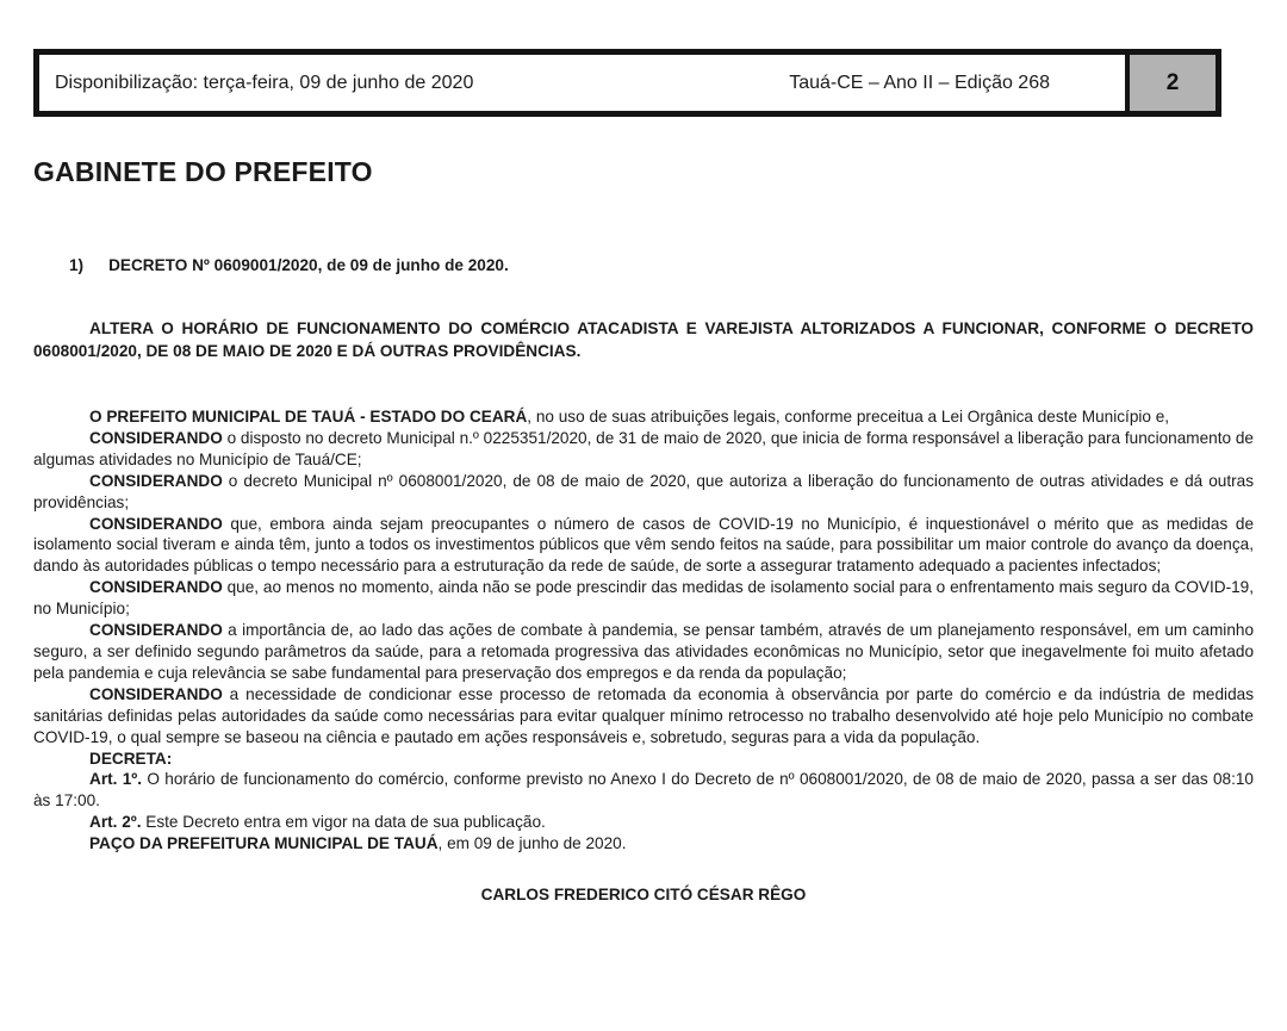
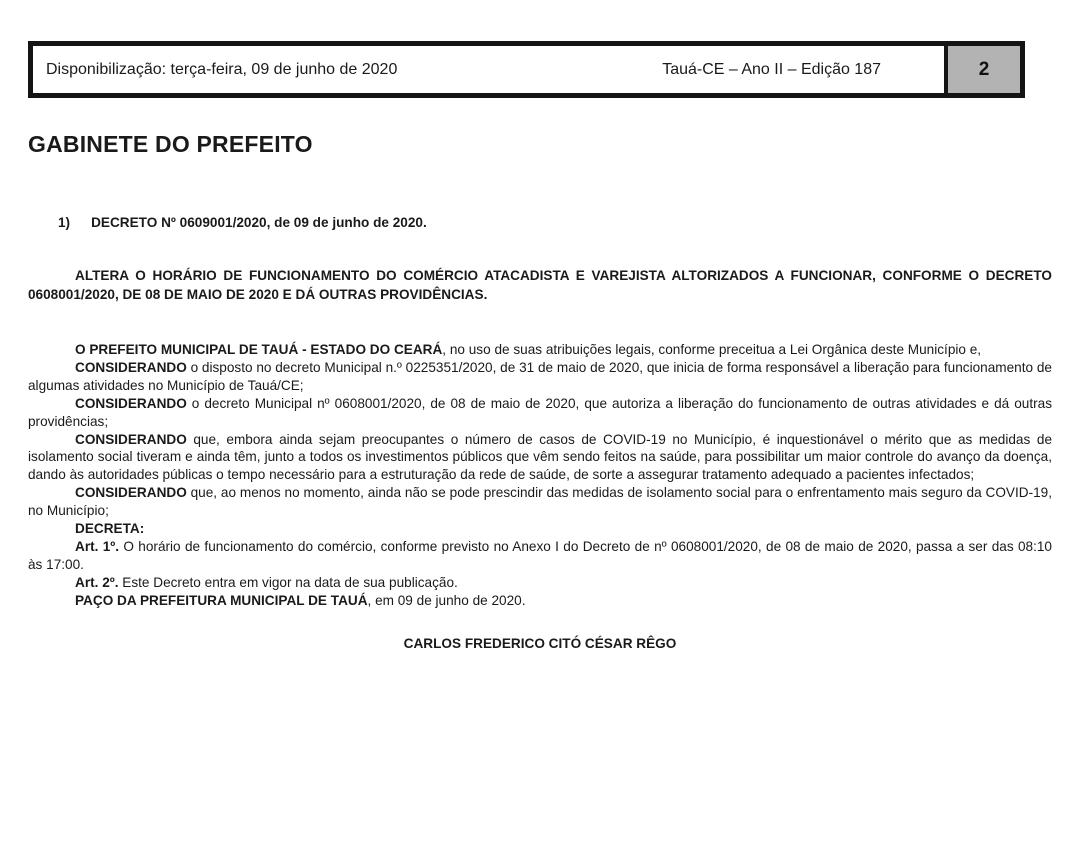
  Disponibilização: terça-feira, 09 de junho de 2020
- Tauá-CE – Ano II – Edição 268
+ Tauá-CE – Ano II – Edição 187
  2
  GABINETE DO PREFEITO
  1) DECRETO Nº 0609001/2020, de 09 de junho de 2020.
  ALTERA O HORÁRIO DE FUNCIONAMENTO DO COMÉRCIO ATACADISTA E VAREJISTA ALTORIZADOS A FUNCIONAR, CONFORME O DECRETO 0608001/2020, DE 08 DE MAIO DE 2020 E DÁ OUTRAS PROVIDÊNCIAS.
  O PREFEITO MUNICIPAL DE TAUÁ - ESTADO DO CEARÁ, no uso de suas atribuições legais, conforme preceitua a Lei Orgânica deste Município e,
  CONSIDERANDO o disposto no decreto Municipal n.º 0225351/2020, de 31 de maio de 2020, que inicia de forma responsável a liberação para funcionamento de algumas atividades no Município de Tauá/CE;
  CONSIDERANDO o decreto Municipal nº 0608001/2020, de 08 de maio de 2020, que autoriza a liberação do funcionamento de outras atividades e dá outras providências;
  CONSIDERANDO que, embora ainda sejam preocupantes o número de casos de COVID-19 no Município, é inquestionável o mérito que as medidas de isolamento social tiveram e ainda têm, junto a todos os investimentos públicos que vêm sendo feitos na saúde, para possibilitar um maior controle do avanço da doença, dando às autoridades públicas o tempo necessário para a estruturação da rede de saúde, de sorte a assegurar tratamento adequado a pacientes infectados;
  CONSIDERANDO que, ao menos no momento, ainda não se pode prescindir das medidas de isolamento social para o enfrentamento mais seguro da COVID-19, no Município;
- CONSIDERANDO a importância de, ao lado das ações de combate à pandemia, se pensar também, através de um planejamento responsável, em um caminho seguro, a ser definido segundo parâmetros da saúde, para a retomada progressiva das atividades econômicas no Município, setor que inegavelmente foi muito afetado pela pandemia e cuja relevância se sabe fundamental para preservação dos empregos e da renda da população;
- CONSIDERANDO a necessidade de condicionar esse processo de retomada da economia à observância por parte do comércio e da indústria de medidas sanitárias definidas pelas autoridades da saúde como necessárias para evitar qualquer mínimo retrocesso no trabalho desenvolvido até hoje pelo Município no combate COVID-19, o qual sempre se baseou na ciência e pautado em ações responsáveis e, sobretudo, seguras para a vida da população.
  DECRETA:
  Art. 1º. O horário de funcionamento do comércio, conforme previsto no Anexo I do Decreto de nº 0608001/2020, de 08 de maio de 2020, passa a ser das 08:10 às 17:00.
  Art. 2º. Este Decreto entra em vigor na data de sua publicação.
  PAÇO DA PREFEITURA MUNICIPAL DE TAUÁ, em 09 de junho de 2020.
  CARLOS FREDERICO CITÓ CÉSAR RÊGO
